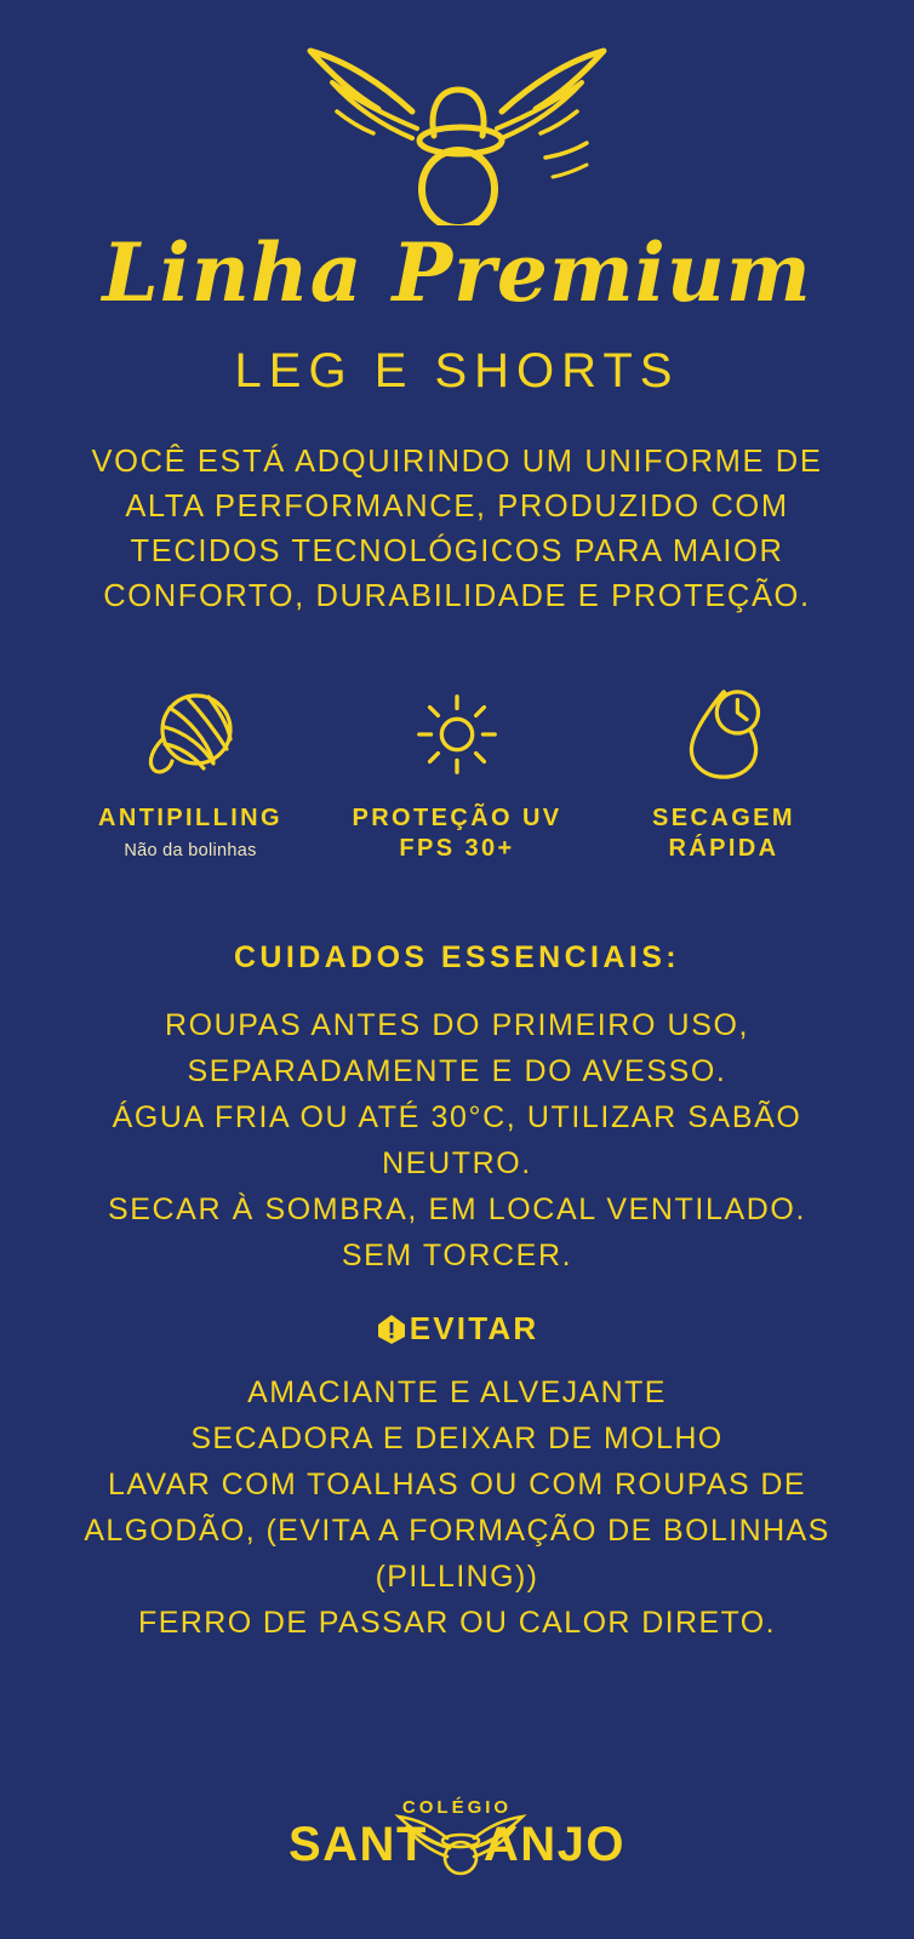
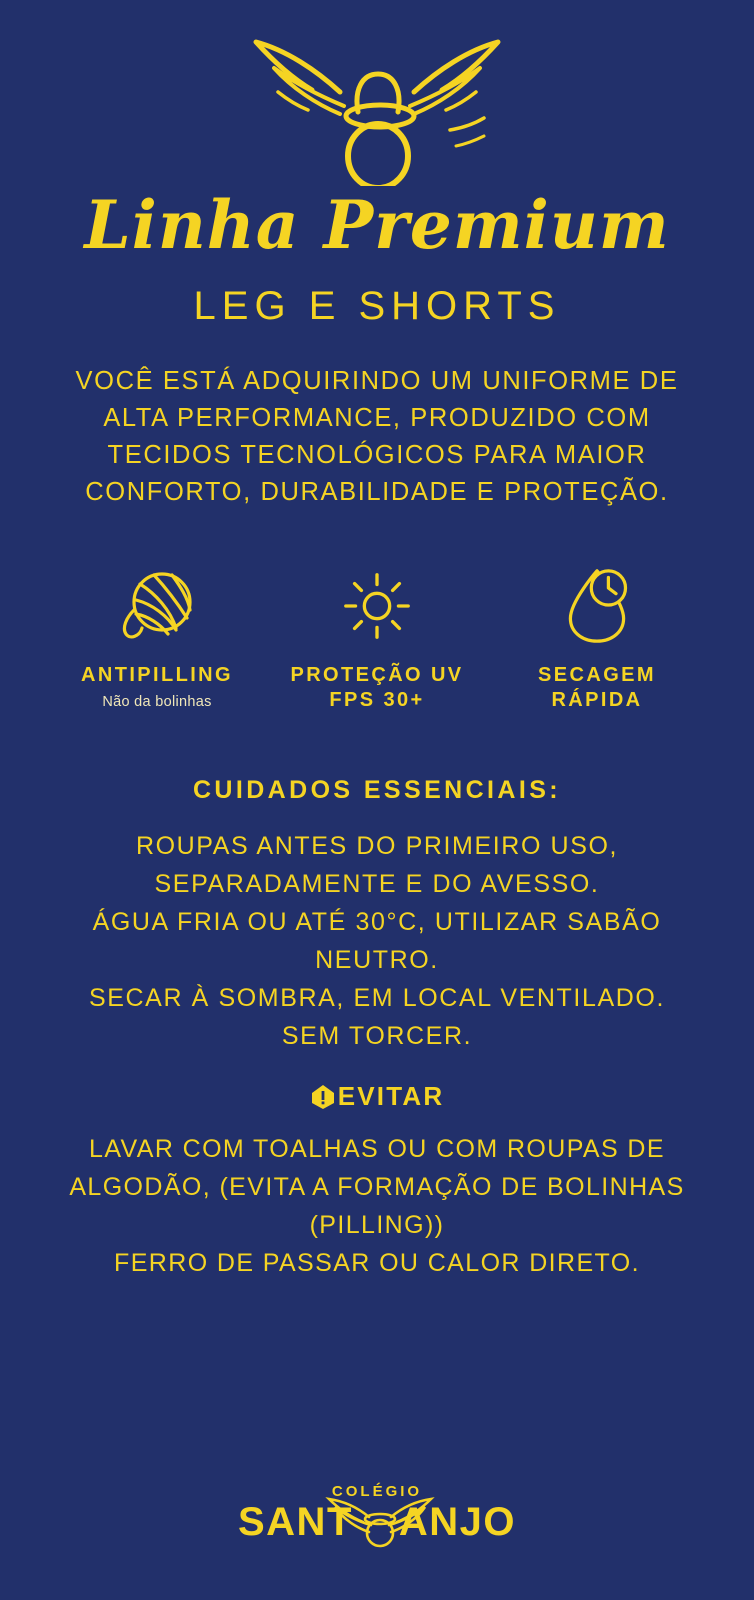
  Linha Premium
  LEG E SHORTS
  VOCÊ ESTÁ ADQUIRINDO UM UNIFORME DE
  ALTA PERFORMANCE, PRODUZIDO COM
  TECIDOS TECNOLÓGICOS PARA MAIOR
  CONFORTO, DURABILIDADE E PROTEÇÃO.
  ANTIPILLING
  Não da bolinhas
  PROTEÇÃO UV
  FPS 30+
  SECAGEM
  RÁPIDA
  CUIDADOS ESSENCIAIS:
  ROUPAS ANTES DO PRIMEIRO USO,
  SEPARADAMENTE E DO AVESSO.
  ÁGUA FRIA OU ATÉ 30°C, UTILIZAR SABÃO
  NEUTRO.
  SECAR À SOMBRA, EM LOCAL VENTILADO.
  SEM TORCER.
  EVITAR
- AMACIANTE E ALVEJANTE
- SECADORA E DEIXAR DE MOLHO
  LAVAR COM TOALHAS OU COM ROUPAS DE
  ALGODÃO, (EVITA A FORMAÇÃO DE BOLINHAS
  (PILLING))
  FERRO DE PASSAR OU CALOR DIRETO.
  COLÉGIO
  SANT
  ANJO
